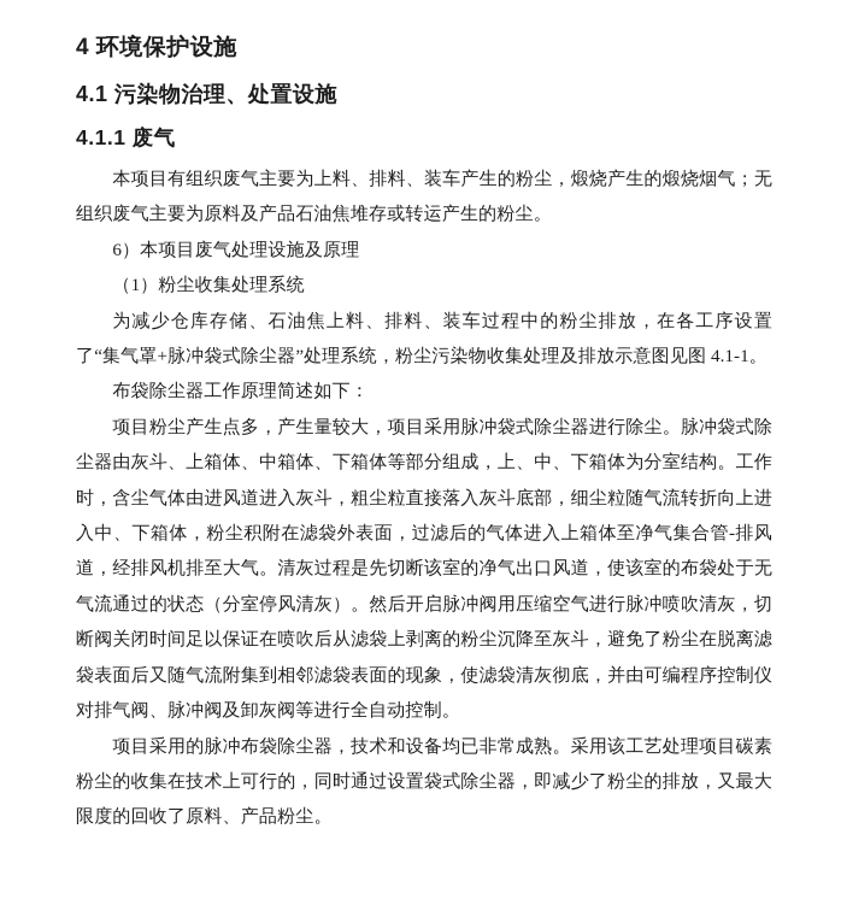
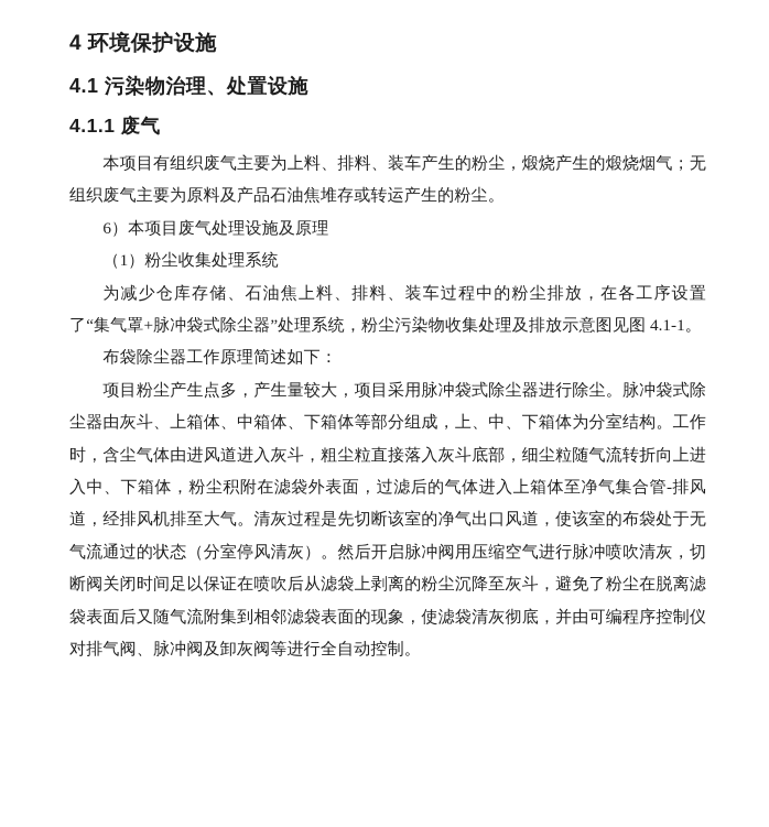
  4 环境保护设施
  4.1 污染物治理、处置设施
  4.1.1 废气
  本项目有组织废气主要为上料、排料、装车产生的粉尘，煅烧产生的煅烧烟气；无组织废气主要为原料及产品石油焦堆存或转运产生的粉尘。
  6）本项目废气处理设施及原理
  （1）粉尘收集处理系统
  为减少仓库存储、石油焦上料、排料、装车过程中的粉尘排放，在各工序设置了“集气罩+脉冲袋式除尘器”处理系统，粉尘污染物收集处理及排放示意图见图 4.1-1。
  布袋除尘器工作原理简述如下：
  项目粉尘产生点多，产生量较大，项目采用脉冲袋式除尘器进行除尘。脉冲袋式除尘器由灰斗、上箱体、中箱体、下箱体等部分组成，上、中、下箱体为分室结构。工作时，含尘气体由进风道进入灰斗，粗尘粒直接落入灰斗底部，细尘粒随气流转折向上进入中、下箱体，粉尘积附在滤袋外表面，过滤后的气体进入上箱体至净气集合管-排风道，经排风机排至大气。清灰过程是先切断该室的净气出口风道，使该室的布袋处于无气流通过的状态（分室停风清灰）。然后开启脉冲阀用压缩空气进行脉冲喷吹清灰，切断阀关闭时间足以保证在喷吹后从滤袋上剥离的粉尘沉降至灰斗，避免了粉尘在脱离滤袋表面后又随气流附集到相邻滤袋表面的现象，使滤袋清灰彻底，并由可编程序控制仪对排气阀、脉冲阀及卸灰阀等进行全自动控制。
- 项目采用的脉冲布袋除尘器，技术和设备均已非常成熟。采用该工艺处理项目碳素粉尘的收集在技术上可行的，同时通过设置袋式除尘器，即减少了粉尘的排放，又最大限度的回收了原料、产品粉尘。
